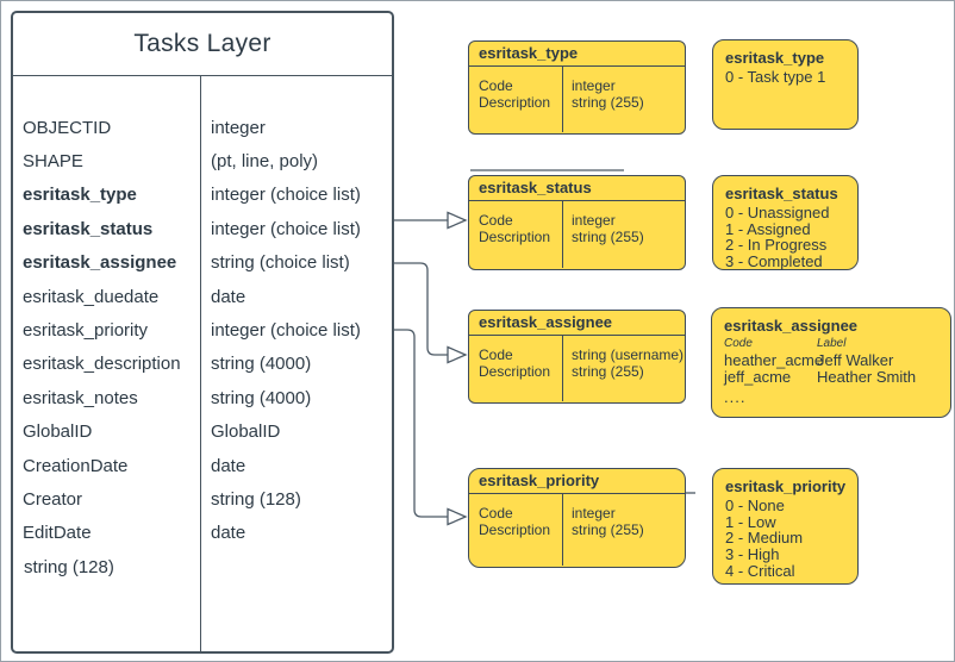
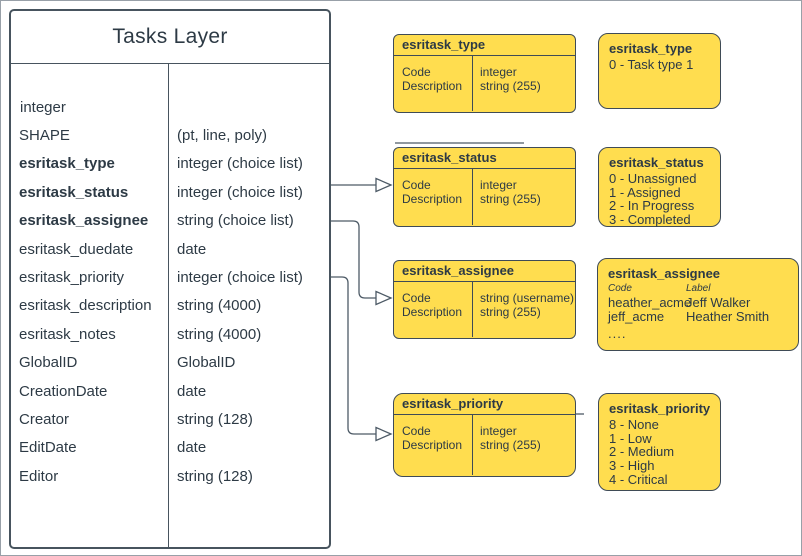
  Tasks Layer
- OBJECTID
  integer
  SHAPE
  (pt, line, poly)
  esritask_type
  integer (choice list)
  esritask_status
  integer (choice list)
  esritask_assignee
  string (choice list)
  esritask_duedate
  date
  esritask_priority
  integer (choice list)
  esritask_description
  string (4000)
  esritask_notes
  string (4000)
  GlobalID
  GlobalID
  CreationDate
  date
  Creator
  string (128)
  EditDate
  date
+ Editor
  string (128)
  esritask_type
  Code
  Description
  integer
  string (255)
  esritask_status
  Code
  Description
  integer
  string (255)
  esritask_assignee
  Code
  Description
  string (username)
  string (255)
  esritask_priority
  Code
  Description
  integer
  string (255)
  esritask_type
  0 - Task type 1
  esritask_status
  0 - Unassigned
  1 - Assigned
  2 - In Progress
  3 - Completed
  esritask_assignee
  Code
  Label
  heather_acm
  Jeff Walker
  jeff_acme
  Heather Smith
  ....
  esritask_priority
- 0 - None
+ 8 - None
  1 - Low
  2 - Medium
  3 - High
  4 - Critical
